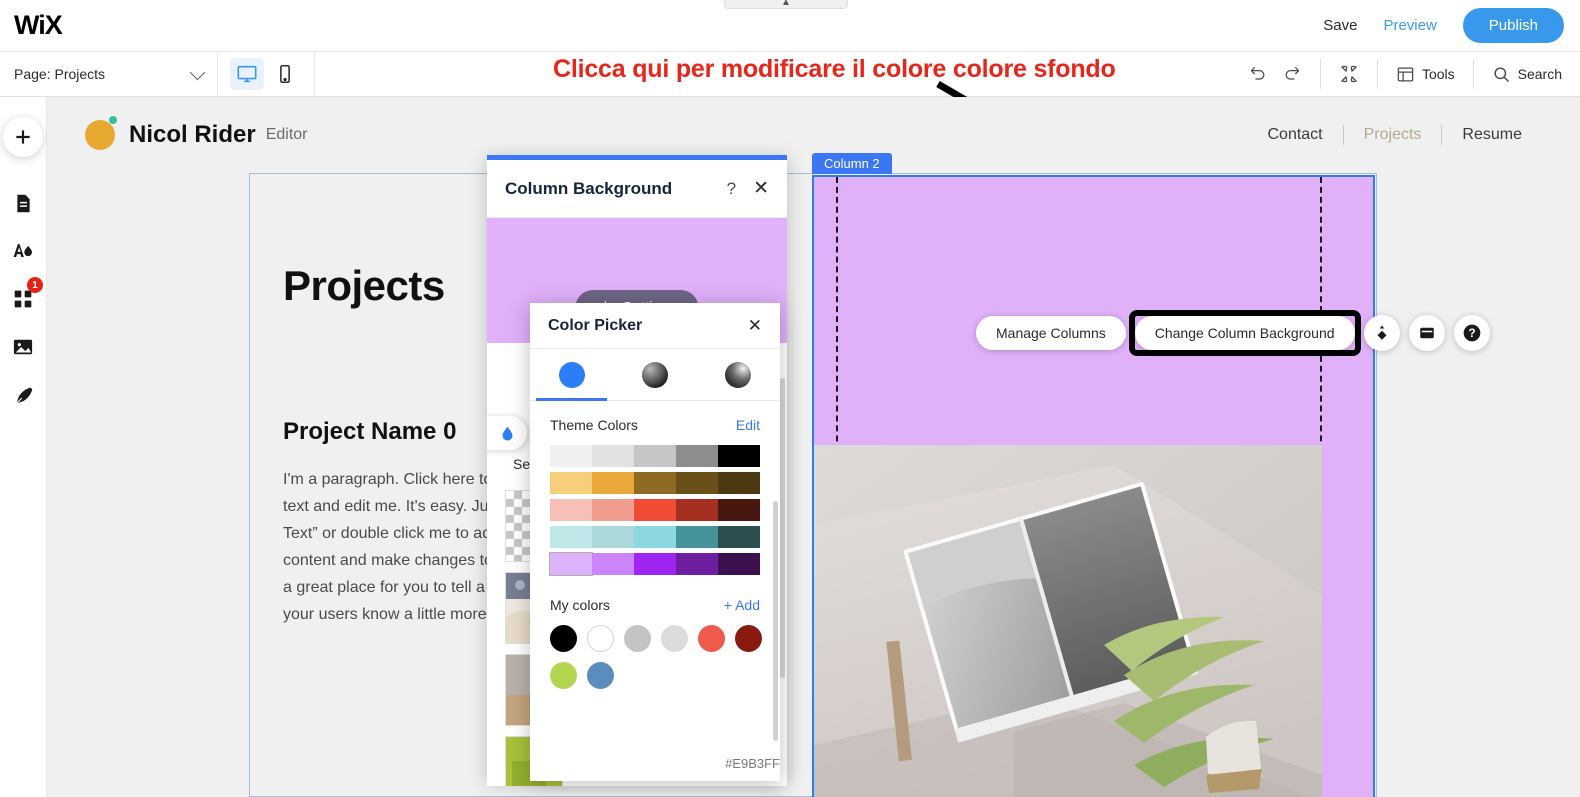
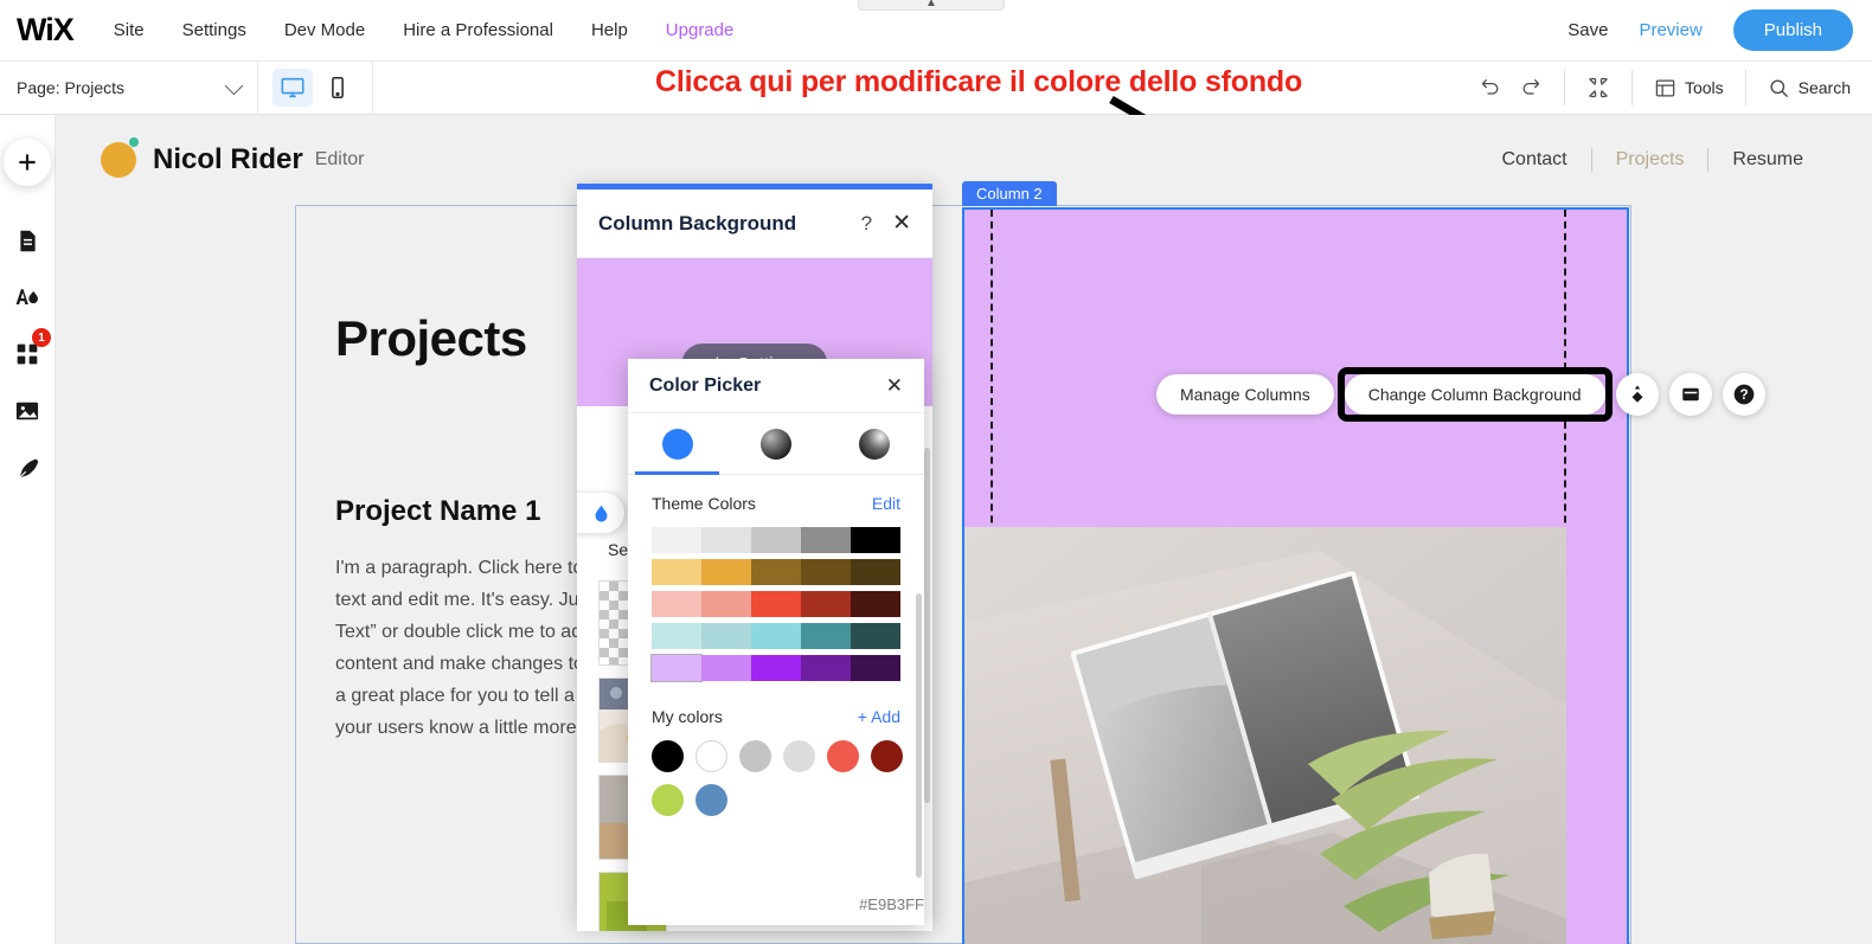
  ▲
  WiX
+ Site
+ Settings
+ Dev Mode
+ Hire a Professional
+ Help
+ Upgrade
  Save
  Preview
  Publish
  Page: Projects
  Tools
  Search
- Clicca qui per modificare il colore colore sfondo
+ Clicca qui per modificare il colore dello sfondo
  1
  Nicol Rider
  Editor
  Contact
  Projects
  Resume
  Projects
- Project Name 0
+ Project Name 1
  Column 2
  Manage Columns
  Change Column Background
  ?
  Column Background
  ?
  ✕
  Se
  Color Picker
  ✕
  Theme Colors
  Edit
  My colors
  + Add
  #E9B3FF
